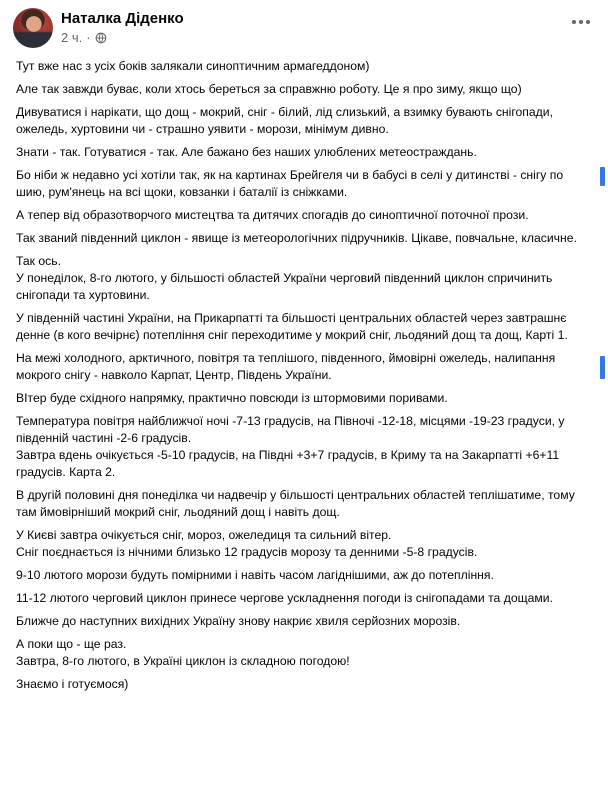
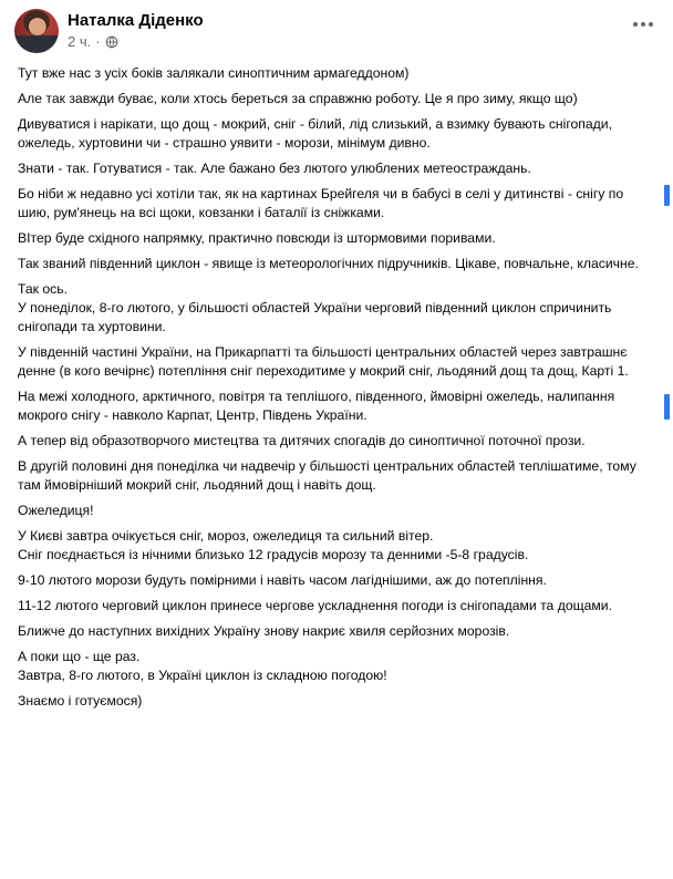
  Наталка Діденко
  2 ч.
  ·
  Тут вже нас з усіх боків залякали синоптичним армагеддоном)
  Але так завжди буває, коли хтось береться за справжню роботу. Це я про зиму, якщо що)
  Дивуватися і нарікати, що дощ - мокрий, сніг - білий, лід слизький, а взимку бувають снігопади, ожеледь, хуртовини чи - страшно уявити - морози, мінімум дивно.
- Знати - так. Готуватися - так. Але бажано без наших улюблених метеостраждань.
+ Знати - так. Готуватися - так. Але бажано без лютого улюблених метеостраждань.
  Бо ніби ж недавно усі хотіли так, як на картинах Брейгеля чи в бабусі в селі у дитинстві - снігу по шию, рум'янець на всі щоки, ковзанки і баталії із сніжками.
- А тепер від образотворчого мистецтва та дитячих спогадів до синоптичної поточної прози.
+ ВІтер буде східного напрямку, практично повсюди із штормовими поривами.
  Так званий південний циклон - явище із метеорологічних підручників. Цікаве, повчальне, класичне.
  Так ось.
  У понеділок, 8-го лютого, у більшості областей України черговий південний циклон спричинить снігопади та хуртовини.
  У південній частині України, на Прикарпатті та більшості центральних областей через завтрашнє денне (в кого вечірнє) потепління сніг переходитиме у мокрий сніг, льодяний дощ та дощ, Карті 1.
  На межі холодного, арктичного, повітря та теплішого, південного, ймовірні ожеледь, налипання мокрого снігу - навколо Карпат, Центр, Південь України.
- ВІтер буде східного напрямку, практично повсюди із штормовими поривами.
+ А тепер від образотворчого мистецтва та дитячих спогадів до синоптичної поточної прози.
- Температура повітря найближчої ночі -7-13 градусів, на Півночі -12-18, місцями -19-23 градуси, у південній частині -2-6 градусів.
- Завтра вдень очікується -5-10 градусів, на Півдні +3+7 градусів, в Криму та на Закарпатті +6+11 градусів. Карта 2.
  В другій половині дня понеділка чи надвечір у більшості центральних областей теплішатиме, тому там ймовірніший мокрий сніг, льодяний дощ і навіть дощ.
+ Ожеледиця!
  У Києві завтра очікується сніг, мороз, ожеледиця та сильний вітер.
  Сніг поєднається із нічними близько 12 градусів морозу та денними -5-8 градусів.
  9-10 лютого морози будуть помірними і навіть часом лагіднішими, аж до потепління.
  11-12 лютого черговий циклон принесе чергове ускладнення погоди із снігопадами та дощами.
  Ближче до наступних вихідних Україну знову накриє хвиля серйозних морозів.
  А поки що - ще раз.
  Завтра, 8-го лютого, в Україні циклон із складною погодою!
  Знаємо і готуємося)
